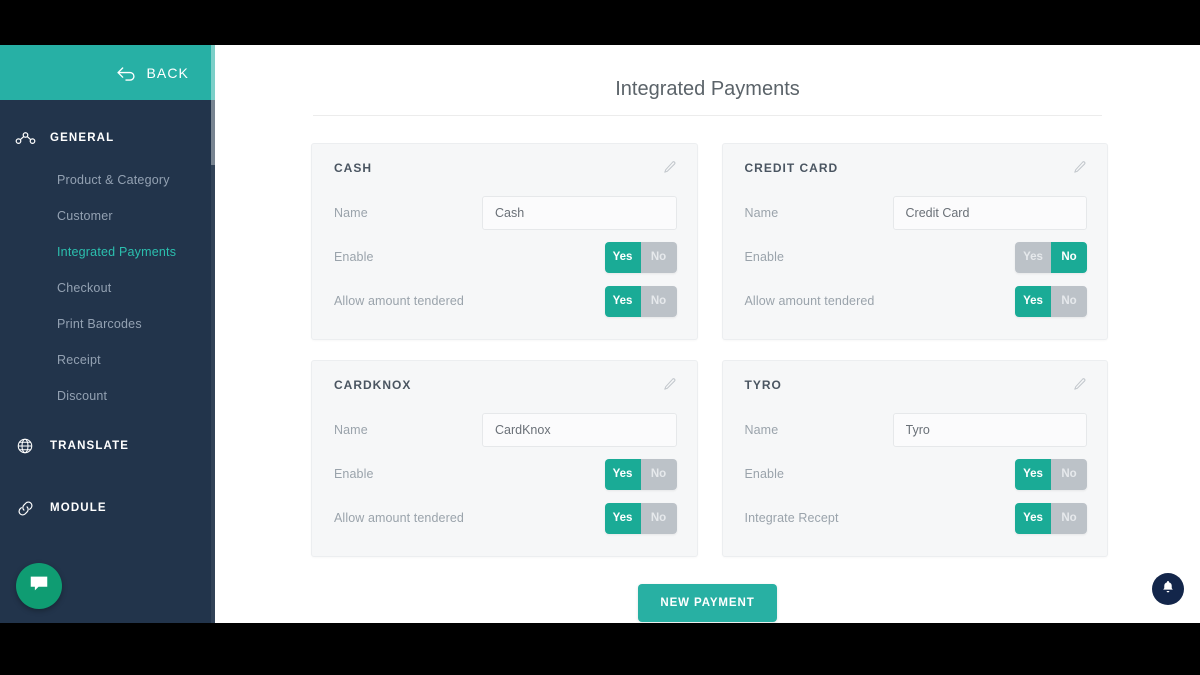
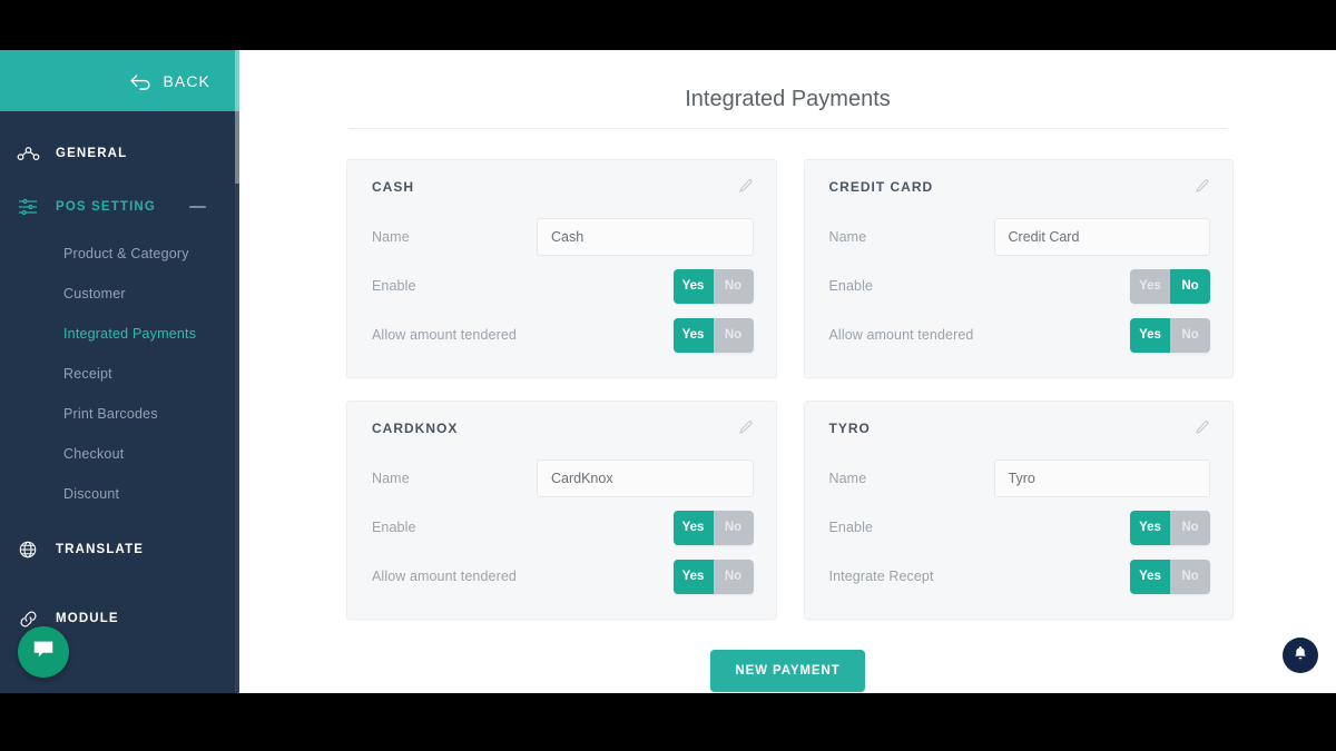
  BACK
  GENERAL
+ POS SETTING
  Product & Category
  Customer
  Integrated Payments
- Checkout
+ Receipt
  Print Barcodes
- Receipt
+ Checkout
  Discount
  TRANSLATE
  MODULE
  Integrated Payments
  CASH
  Name
  Cash
  Enable
  Yes
  No
  Allow amount tendered
  Yes
  No
  CREDIT CARD
  Name
  Credit Card
  Enable
  Yes
  No
  Allow amount tendered
  Yes
  No
  CARDKNOX
  Name
  CardKnox
  Enable
  Yes
  No
  Allow amount tendered
  Yes
  No
  TYRO
  Name
  Tyro
  Enable
  Yes
  No
  Integrate Recept
  Yes
  No
  NEW PAYMENT
